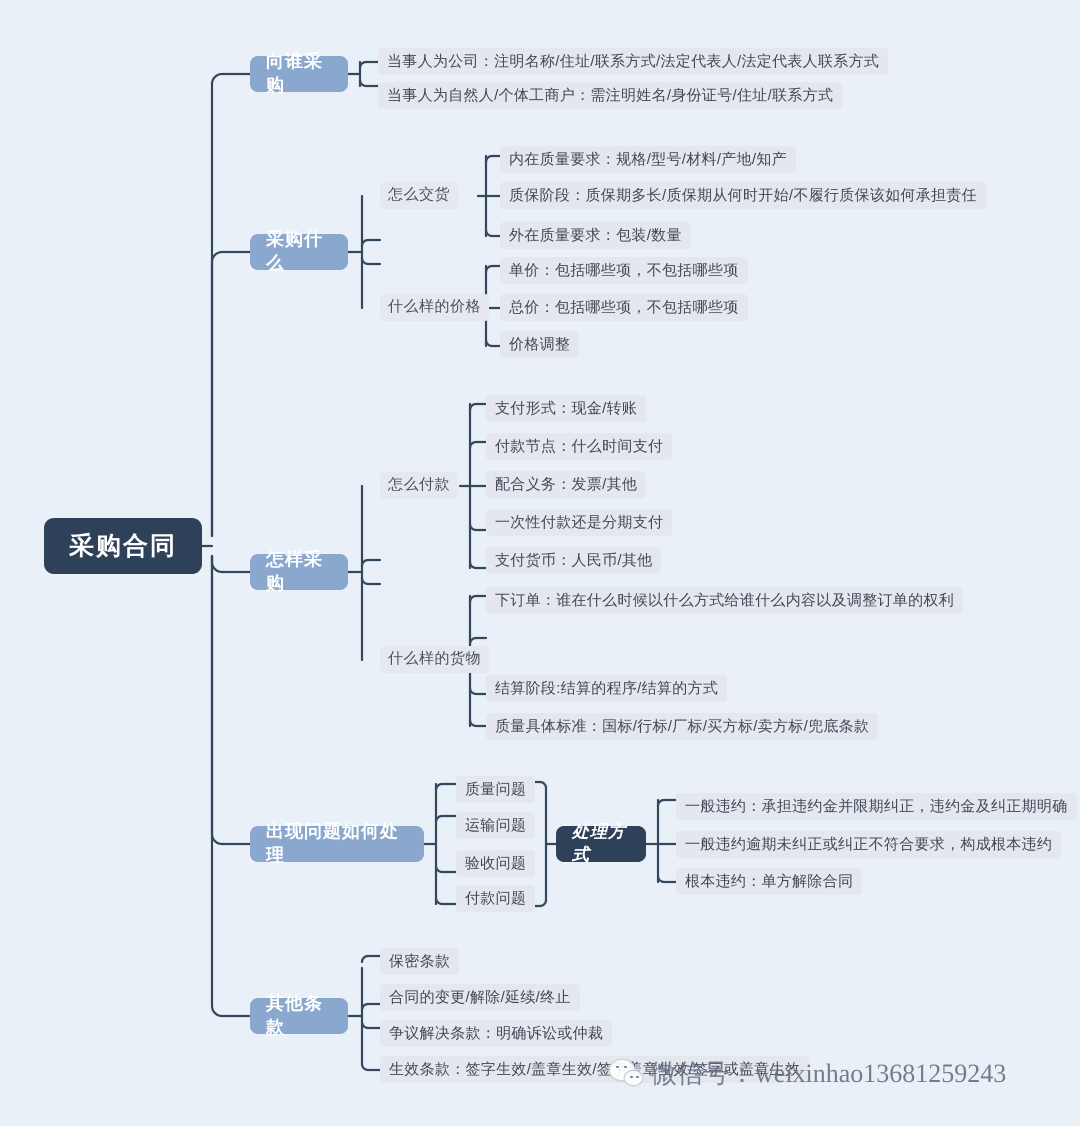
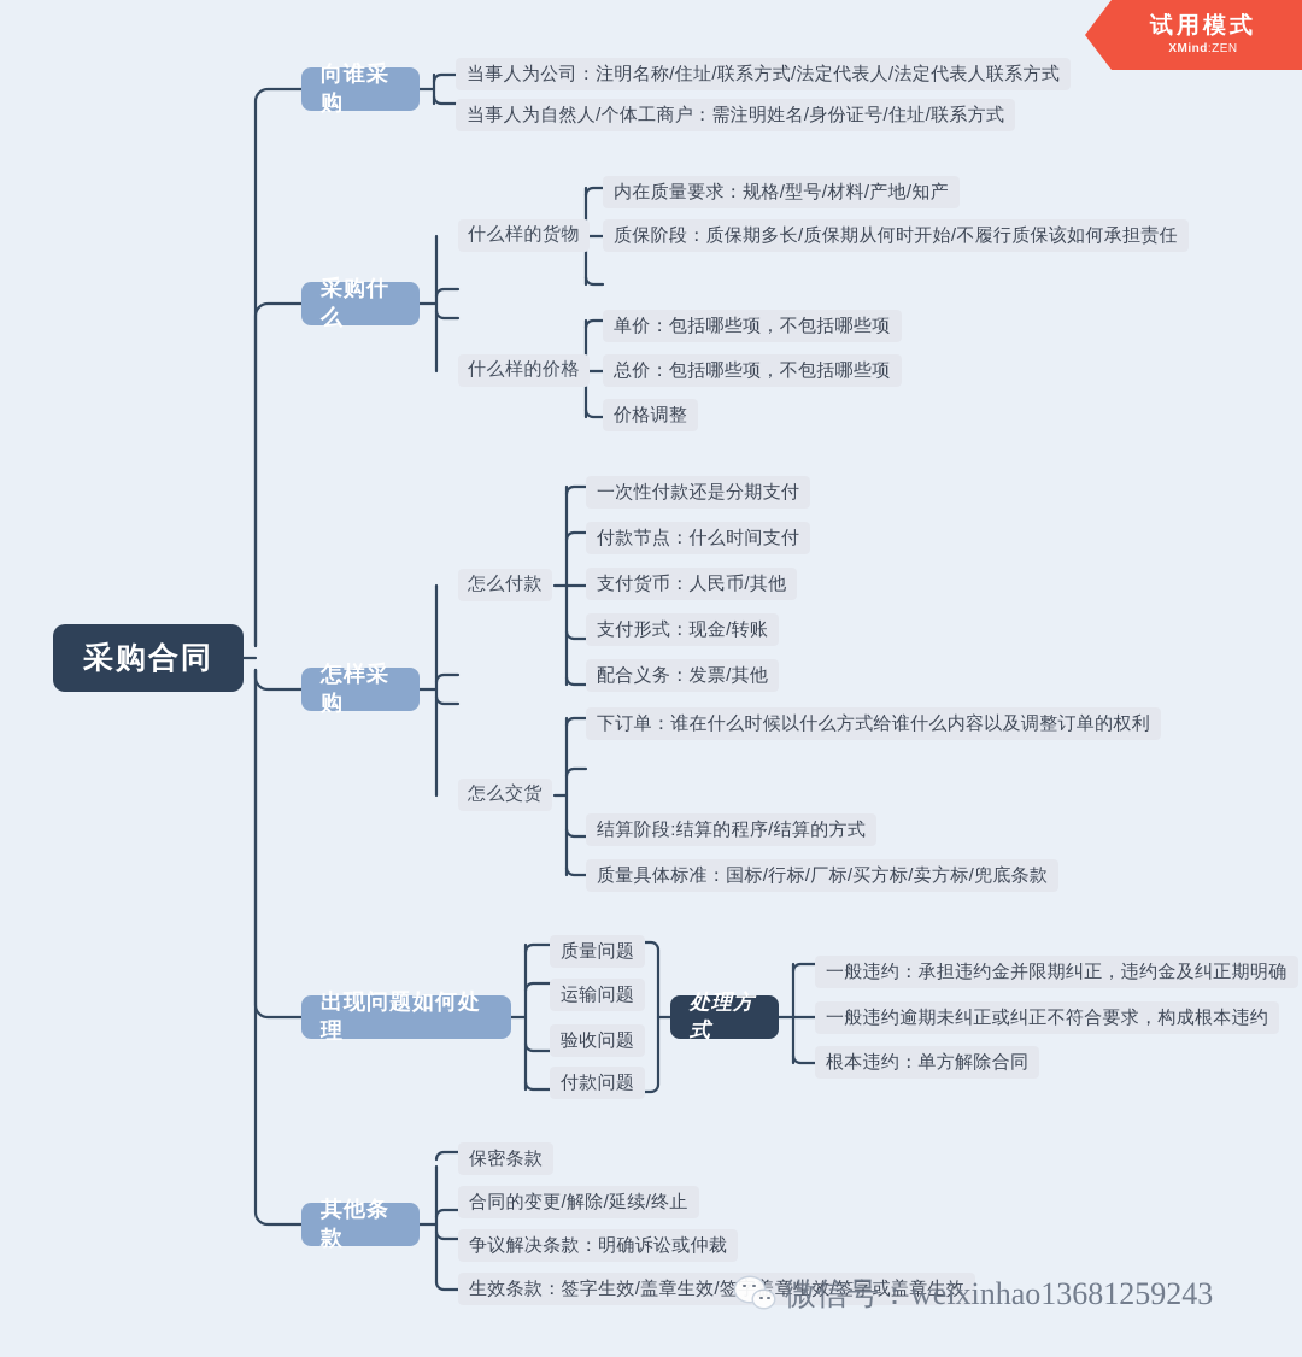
  采购合同
  向谁采购
  当事人为公司：注明名称/住址/联系方式/法定代表人/法定代表人联系方式
  当事人为自然人/个体工商户：需注明姓名/身份证号/住址/联系方式
  采购什么
- 怎么交货
+ 什么样的货物
  内在质量要求：规格/型号/材料/产地/知产
  质保阶段：质保期多长/质保期从何时开始/不履行质保该如何承担责任
- 外在质量要求：包装/数量
  什么样的价格
  单价：包括哪些项，不包括哪些项
  总价：包括哪些项，不包括哪些项
  价格调整
  怎样采购
  怎么付款
- 支付形式：现金/转账
+ 一次性付款还是分期支付
  付款节点：什么时间支付
- 配合义务：发票/其他
+ 支付货币：人民币/其他
- 一次性付款还是分期支付
+ 支付形式：现金/转账
- 支付货币：人民币/其他
+ 配合义务：发票/其他
- 什么样的货物
+ 怎么交货
  下订单：谁在什么时候以什么方式给谁什么内容以及调整订单的权利
  结算阶段:结算的程序/结算的方式
  质量具体标准：国标/行标/厂标/买方标/卖方标/兜底条款
  出现问题如何处理
  质量问题
  运输问题
  验收问题
  付款问题
  处理方式
  一般违约：承担违约金并限期纠正，违约金及纠正期明确
  一般违约逾期未纠正或纠正不符合要求，构成根本违约
  根本违约：单方解除合同
  其他条款
  保密条款
  合同的变更/解除/延续/终止
  争议解决条款：明确诉讼或仲裁
  生效条款：签字生效/盖章生效/签盖章生效/签字或盖章生效
+ 试用模式
+ XMind:ZEN
  微信号：weixinhao13681259243
